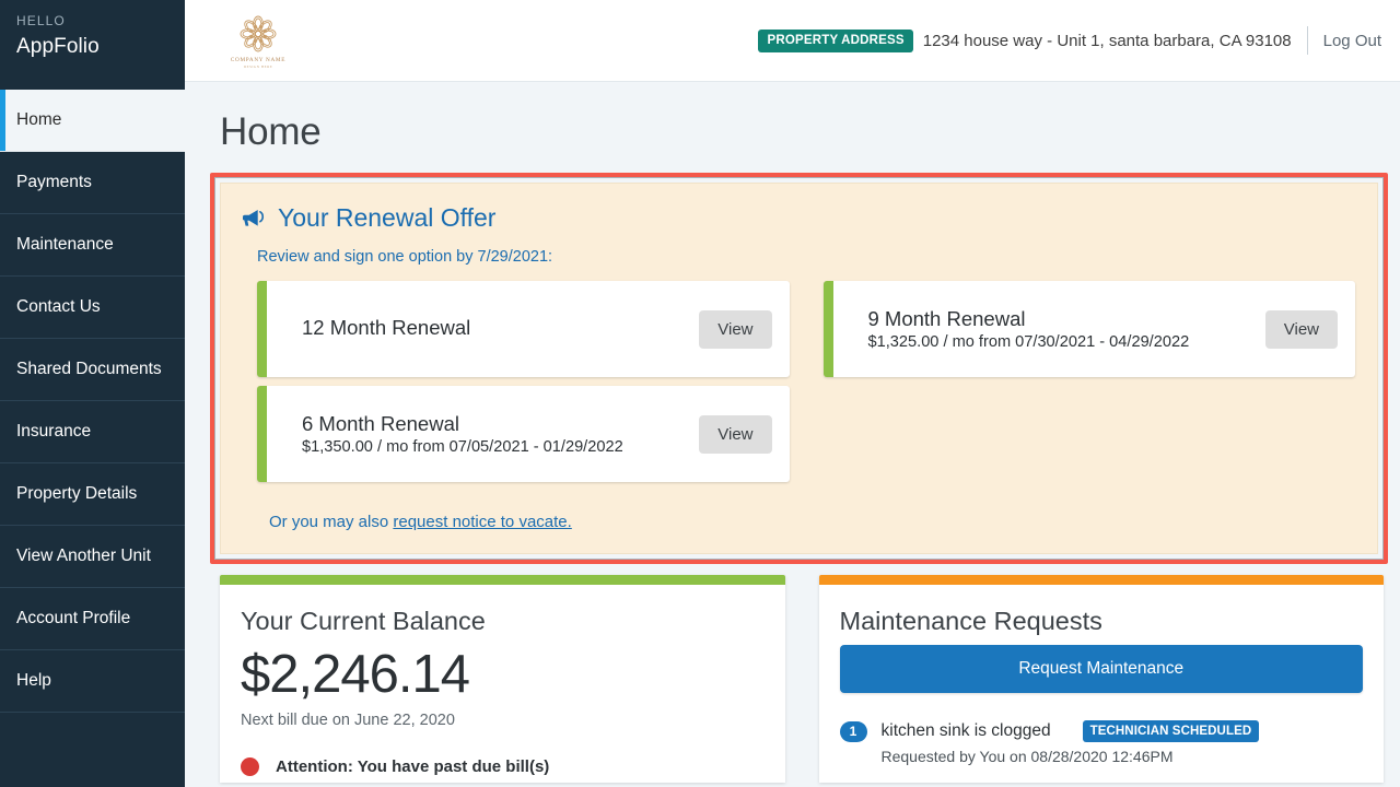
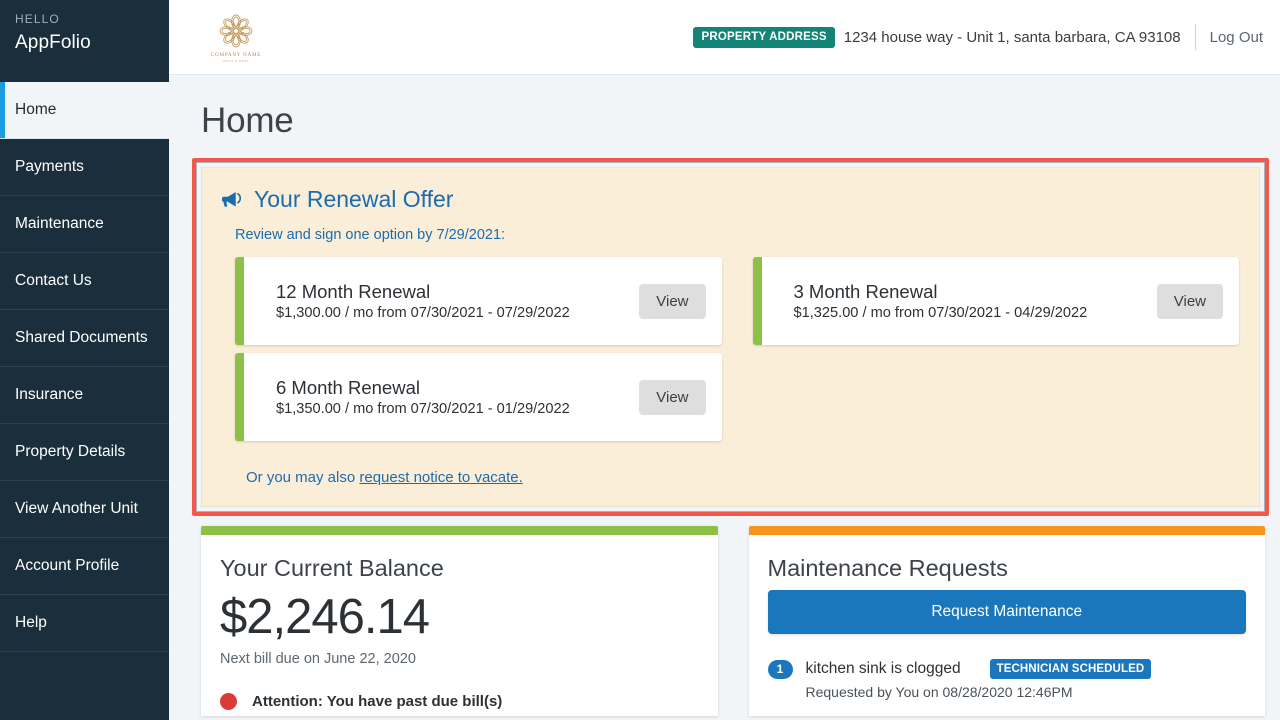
  HELLO
  AppFolio
  Home
  Payments
  Maintenance
  Contact Us
  Shared Documents
  Insurance
  Property Details
  View Another Unit
  Account Profile
  Help
  PROPERTY ADDRESS
  1234 house way - Unit 1, santa barbara, CA 93108
  Log Out
  Home
  Your Renewal Offer
  Review and sign one option by 7/29/2021:
  12 Month Renewal
+ $1,300.00 / mo from 07/30/2021 - 07/29/2022
  View
- 9 Month Renewal
+ 3 Month Renewal
  $1,325.00 / mo from 07/30/2021 - 04/29/2022
  View
  6 Month Renewal
- $1,350.00 / mo from 07/05/2021 - 01/29/2022
+ $1,350.00 / mo from 07/30/2021 - 01/29/2022
  View
  Or you may also request notice to vacate.
  Your Current Balance
  $2,246.14
  Next bill due on June 22, 2020
  Attention: You have past due bill(s)
  Maintenance Requests
  Request Maintenance
  1
  kitchen sink is clogged
  TECHNICIAN SCHEDULED
  Requested by You on 08/28/2020 12:46PM
